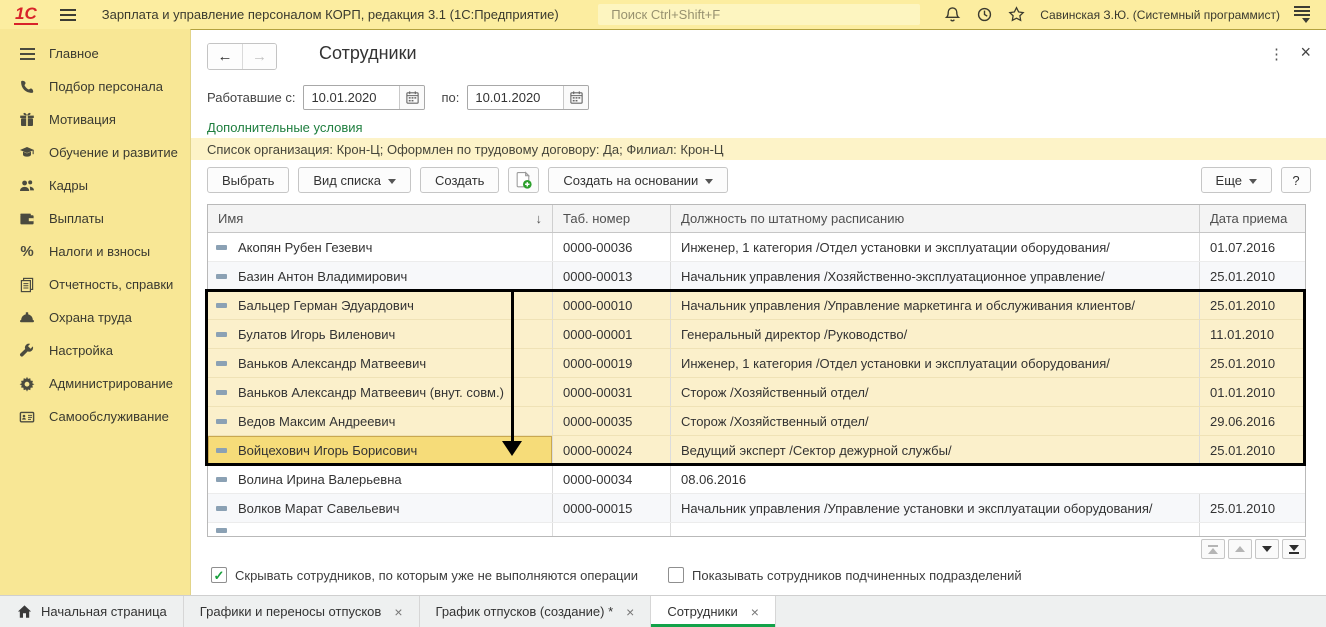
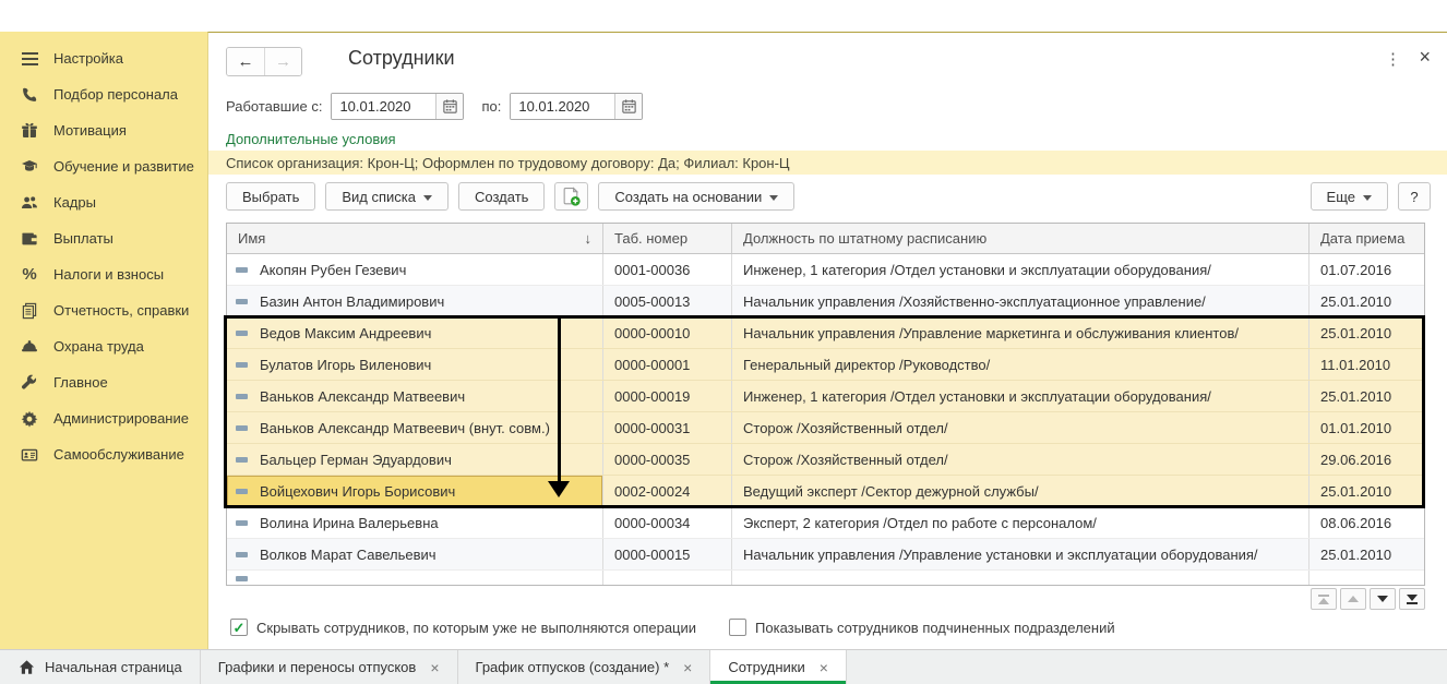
- 1С
- Зарплата и управление персоналом КОРП, редакция 3.1 (1С:Предприятие)
- Поиск Ctrl+Shift+F
- Савинская З.Ю. (Системный программист)
- Главное
+ Настройка
  Подбор персонала
  Мотивация
  Обучение и развитие
  Кадры
  Выплаты
  %
  Налоги и взносы
  Отчетность, справки
  Охрана труда
- Настройка
+ Главное
  Администрирование
  Самообслуживание
  ←
  →
  Сотрудники
  ⋮
  ×
  Работавшие с:
  10.01.2020
  по:
  10.01.2020
  Дополнительные условия
  Список организация: Крон-Ц; Оформлен по трудовому договору: Да; Филиал: Крон-Ц
  Выбрать
  Вид списка
  Создать
  Создать на основании
  Еще
  ?
  Имя
  ↓
  Таб. номер
  Должность по штатному расписанию
  Дата приема
  Акопян Рубен Гезевич
- 0000-00036
+ 0001-00036
  Инженер, 1 категория /Отдел установки и эксплуатации оборудования/
  01.07.2016
  Базин Антон Владимирович
- 0000-00013
+ 0005-00013
  Начальник управления /Хозяйственно-эксплуатационное управление/
  25.01.2010
- Бальцер Герман Эдуардович
+ Ведов Максим Андреевич
  0000-00010
  Начальник управления /Управление маркетинга и обслуживания клиентов/
  25.01.2010
  Булатов Игорь Виленович
  0000-00001
  Генеральный директор /Руководство/
  11.01.2010
  Ваньков Александр Матвеевич
  0000-00019
  Инженер, 1 категория /Отдел установки и эксплуатации оборудования/
  25.01.2010
  Ваньков Александр Матвеевич (внут. совм.)
  0000-00031
  Сторож /Хозяйственный отдел/
  01.01.2010
- Ведов Максим Андреевич
+ Бальцер Герман Эдуардович
  0000-00035
  Сторож /Хозяйственный отдел/
  29.06.2016
  Войцехович Игорь Борисович
- 0000-00024
+ 0002-00024
  Ведущий эксперт /Сектор дежурной службы/
  25.01.2010
  Волина Ирина Валерьевна
  0000-00034
+ Эксперт, 2 категория /Отдел по работе с персоналом/
  08.06.2016
  Волков Марат Савельевич
  0000-00015
  Начальник управления /Управление установки и эксплуатации оборудования/
  25.01.2010
  ✓
  Скрывать сотрудников, по которым уже не выполняются операции
  Показывать сотрудников подчиненных подразделений
  Начальная страница
  Графики и переносы отпусков
  ×
  График отпусков (создание) *
  ×
  Сотрудники
  ×
